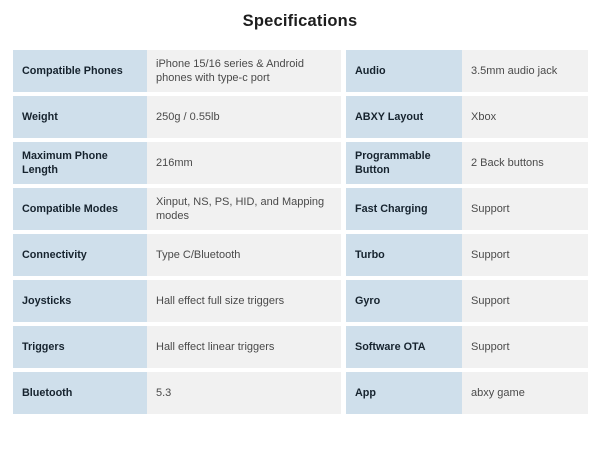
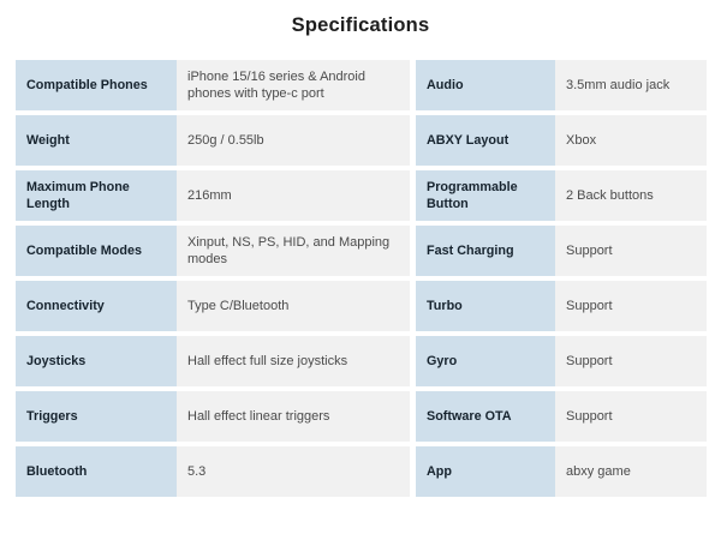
  Specifications
  Compatible Phones	iPhone 15/16 series & Android phones with type-c port		Audio	3.5mm audio jack
  Weight	250g / 0.55lb		ABXY Layout	Xbox
  Maximum Phone Length	216mm		Programmable Button	2 Back buttons
  Compatible Modes	Xinput, NS, PS, HID, and Mapping modes		Fast Charging	Support
  Connectivity	Type C/Bluetooth		Turbo	Support
- Joysticks	Hall effect full size triggers		Gyro	Support
+ Joysticks	Hall effect full size joysticks		Gyro	Support
  Triggers	Hall effect linear triggers		Software OTA	Support
  Bluetooth	5.3		App	abxy game
